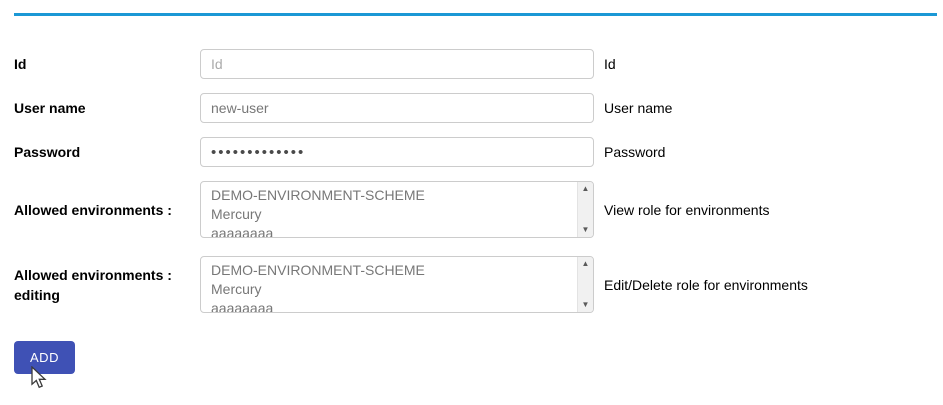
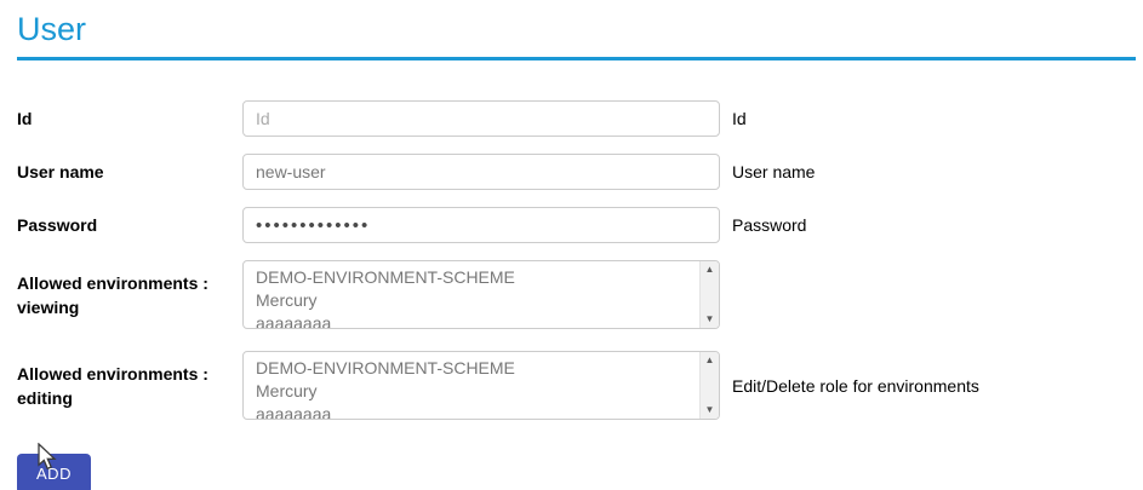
+ User
  Id
  Id
  Id
  User name
  new-user
  User name
  Password
  •••••••••••••
  Password
  Allowed environments :
+ viewing
  DEMO-ENVIRONMENT-SCHEME
  Mercury
  aaaaaaaa
  ▲
  ▼
- View role for environments
  Allowed environments :
  editing
  DEMO-ENVIRONMENT-SCHEME
  Mercury
  aaaaaaaa
  ▲
  ▼
  Edit/Delete role for environments
  ADD
